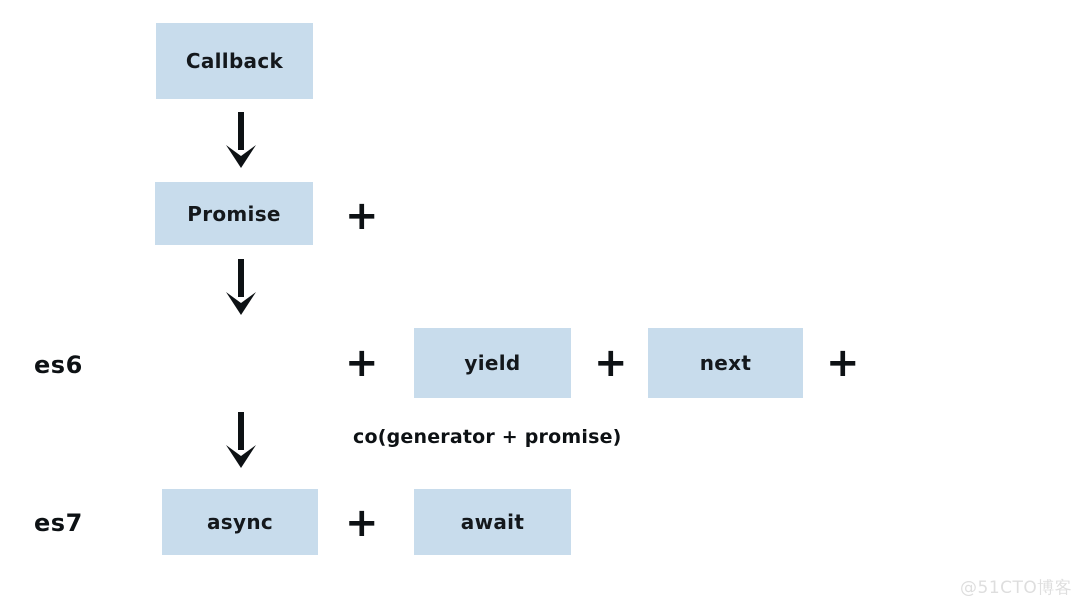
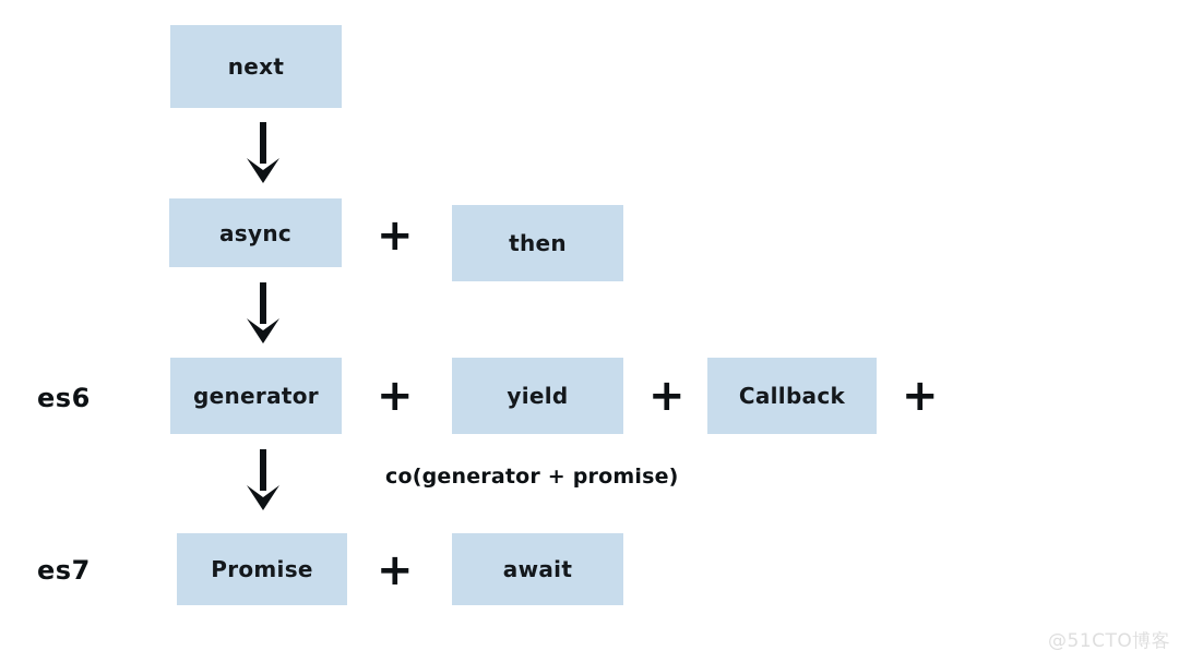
  es6
  es7
- Callback
+ next
- Promise
+ async
  +
+ then
+ generator
  +
  yield
  +
- next
+ Callback
  +
  co(generator + promise)
- async
+ Promise
  +
  await
  @51CTO博客
